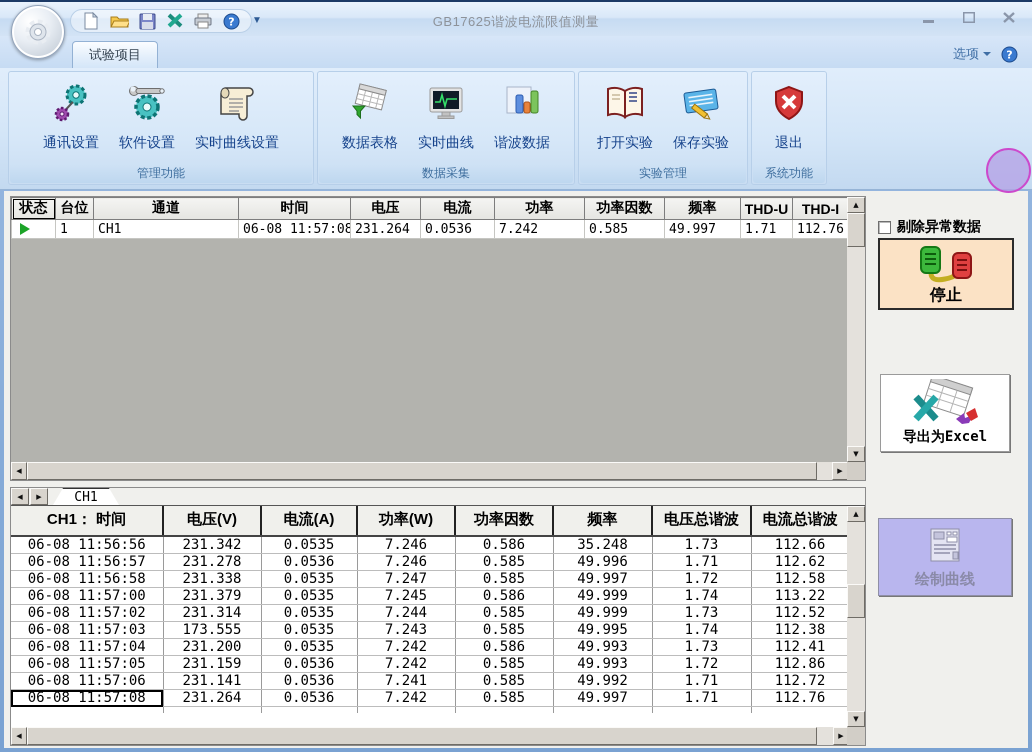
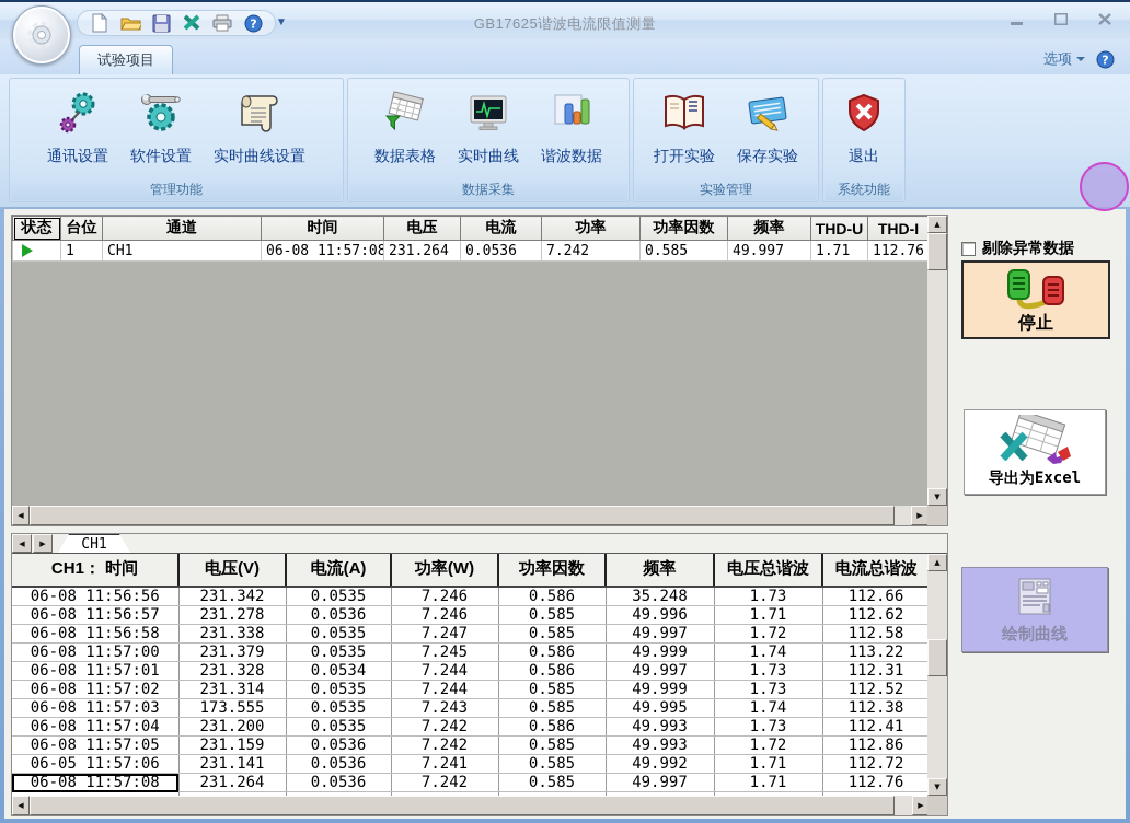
  ?
  ▼
  GB17625谐波电流限值测量
  试验项目
  选项
  ?
  通讯设置
  软件设置
  实时曲线设置
  管理功能
  数据表格
  实时曲线
  谐波数据
  数据采集
  打开实验
  保存实验
  实验管理
  退出
  系统功能
  状态	台位	通道	时间	电压	电流	功率	功率因数	频率	THD-U	THD-I
  	1	CH1	06-08 11:57:08	231.264	0.0536	7.242	0.585	49.997	1.71	112.76
  ▲
  ▼
  ◀
  ▶
  剔除异常数据
  停止
  导出为Excel
  绘制曲线
  CH1
  CH1： 时间	电压(V)	电流(A)	功率(W)	功率因数	频率	电压总谐波	电流总谐波
  06-08 11:56:56	231.342	0.0535	7.246	0.586	35.248	1.73	112.66
  06-08 11:56:57	231.278	0.0536	7.246	0.585	49.996	1.71	112.62
  06-08 11:56:58	231.338	0.0535	7.247	0.585	49.997	1.72	112.58
  06-08 11:57:00	231.379	0.0535	7.245	0.586	49.999	1.74	113.22
+ 06-08 11:57:01	231.328	0.0534	7.244	0.586	49.997	1.73	112.31
  06-08 11:57:02	231.314	0.0535	7.244	0.585	49.999	1.73	112.52
  06-08 11:57:03	173.555	0.0535	7.243	0.585	49.995	1.74	112.38
  06-08 11:57:04	231.200	0.0535	7.242	0.586	49.993	1.73	112.41
  06-08 11:57:05	231.159	0.0536	7.242	0.585	49.993	1.72	112.86
- 06-08 11:57:06	231.141	0.0536	7.241	0.585	49.992	1.71	112.72
+ 06-05 11:57:06	231.141	0.0536	7.241	0.585	49.992	1.71	112.72
  06-08 11:57:08	231.264	0.0536	7.242	0.585	49.997	1.71	112.76
  ▲
  ▼
  ◀
  ▶
